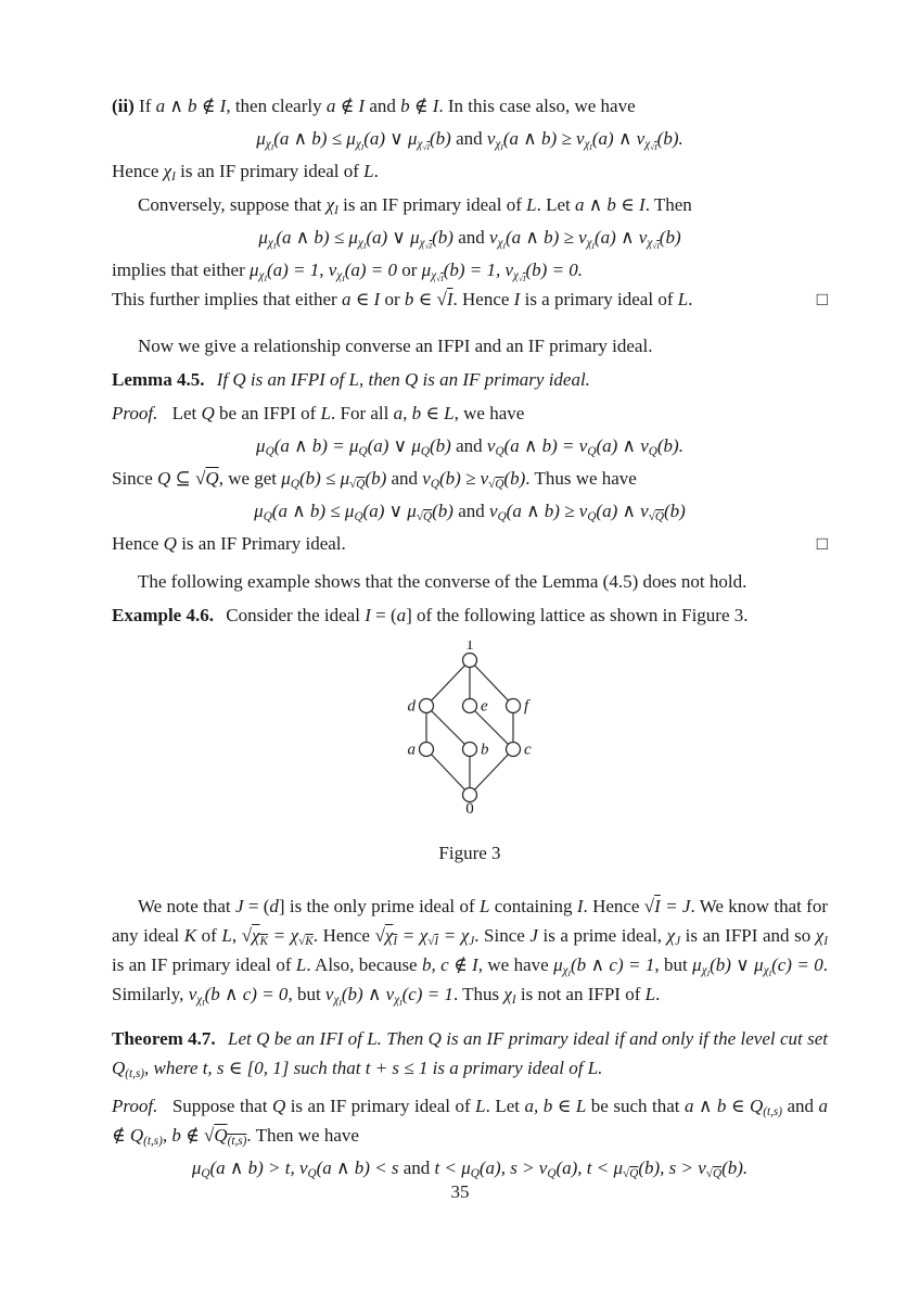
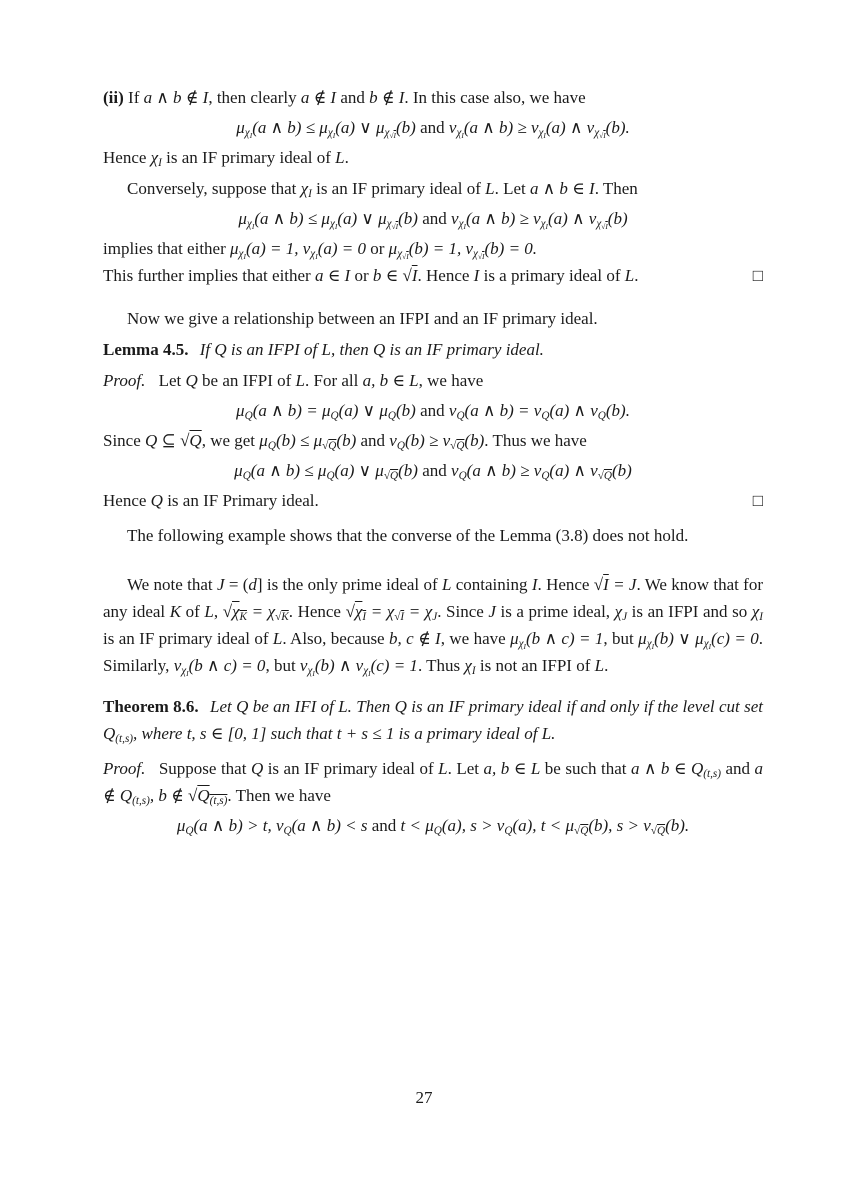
  (ii) If a ∧ b ∉ I, then clearly a ∉ I and b ∉ I. In this case also, we have
  μχI(a ∧ b) ≤ μχI(a) ∨ μχ√I(b) and νχI(a ∧ b) ≥ νχI(a) ∧ νχ√I(b).
  Hence χI is an IF primary ideal of L.
  Conversely, suppose that χI is an IF primary ideal of L. Let a ∧ b ∈ I. Then
  μχI(a ∧ b) ≤ μχI(a) ∨ μχ√I(b) and νχI(a ∧ b) ≥ νχI(a) ∧ νχ√I(b)
  implies that either μχI(a) = 1, νχI(a) = 0 or μχ√I(b) = 1, νχ√I(b) = 0.
  □
  This further implies that either a ∈ I or b ∈ √I. Hence I is a primary ideal of L.
- Now we give a relationship converse an IFPI and an IF primary ideal.
+ Now we give a relationship between an IFPI and an IF primary ideal.
  Lemma 4.5. If Q is an IFPI of L, then Q is an IF primary ideal.
  Proof. Let Q be an IFPI of L. For all a, b ∈ L, we have
  μQ(a ∧ b) = μQ(a) ∨ μQ(b) and νQ(a ∧ b) = νQ(a) ∧ νQ(b).
  Since Q ⊆ √Q, we get μQ(b) ≤ μ√Q(b) and νQ(b) ≥ ν√Q(b). Thus we have
  μQ(a ∧ b) ≤ μQ(a) ∨ μ√Q(b) and νQ(a ∧ b) ≥ νQ(a) ∧ ν√Q(b)
  □
  Hence Q is an IF Primary ideal.
- The following example shows that the converse of the Lemma (4.5) does not hold.
+ The following example shows that the converse of the Lemma (3.8) does not hold.
- Example 4.6. Consider the ideal I = (a] of the following lattice as shown in Figure 3.
- 1
- d
- e
- f
- a
- b
- c
- 0
- Figure 3
  We note that J = (d] is the only prime ideal of L containing I. Hence √I = J. We know that for any ideal K of L, √χK = χ√K. Hence √χI = χ√I = χJ. Since J is a prime ideal, χJ is an IFPI and so χI is an IF primary ideal of L. Also, because b, c ∉ I, we have μχI(b ∧ c) = 1, but μχI(b) ∨ μχI(c) = 0. Similarly, νχI(b ∧ c) = 0, but νχI(b) ∧ νχI(c) = 1. Thus χI is not an IFPI of L.
- Theorem 4.7. Let Q be an IFI of L. Then Q is an IF primary ideal if and only if the level cut set Q(t,s), where t, s ∈ [0, 1] such that t + s ≤ 1 is a primary ideal of L.
+ Theorem 8.6. Let Q be an IFI of L. Then Q is an IF primary ideal if and only if the level cut set Q(t,s), where t, s ∈ [0, 1] such that t + s ≤ 1 is a primary ideal of L.
  Proof. Suppose that Q is an IF primary ideal of L. Let a, b ∈ L be such that a ∧ b ∈ Q(t,s) and a ∉ Q(t,s), b ∉ √Q(t,s). Then we have
  μQ(a ∧ b) > t, νQ(a ∧ b) < s and t < μQ(a), s > νQ(a), t < μ√Q(b), s > ν√Q(b).
- 35
+ 27
